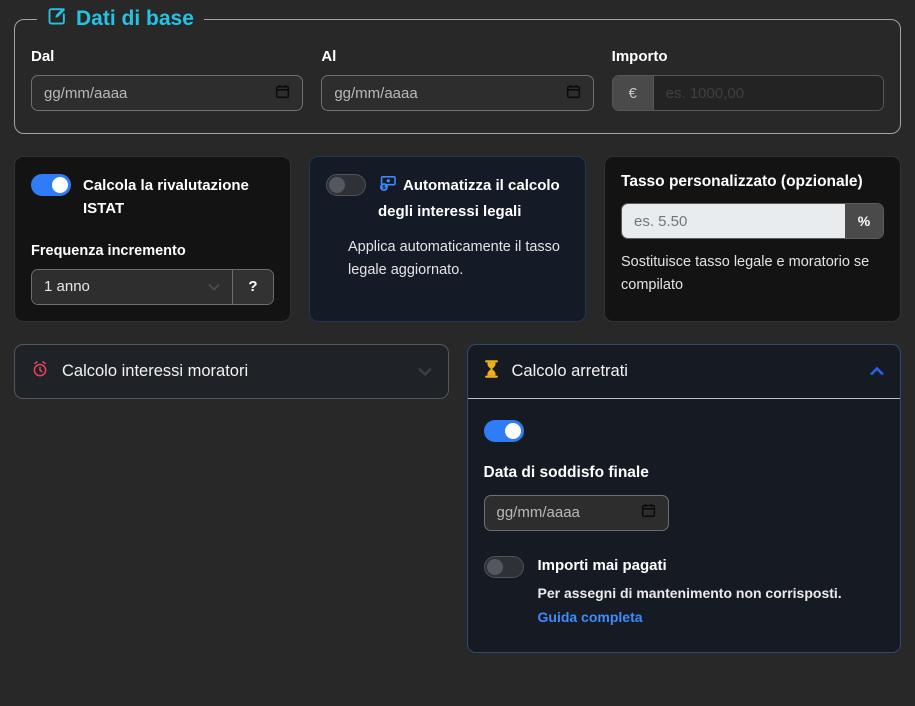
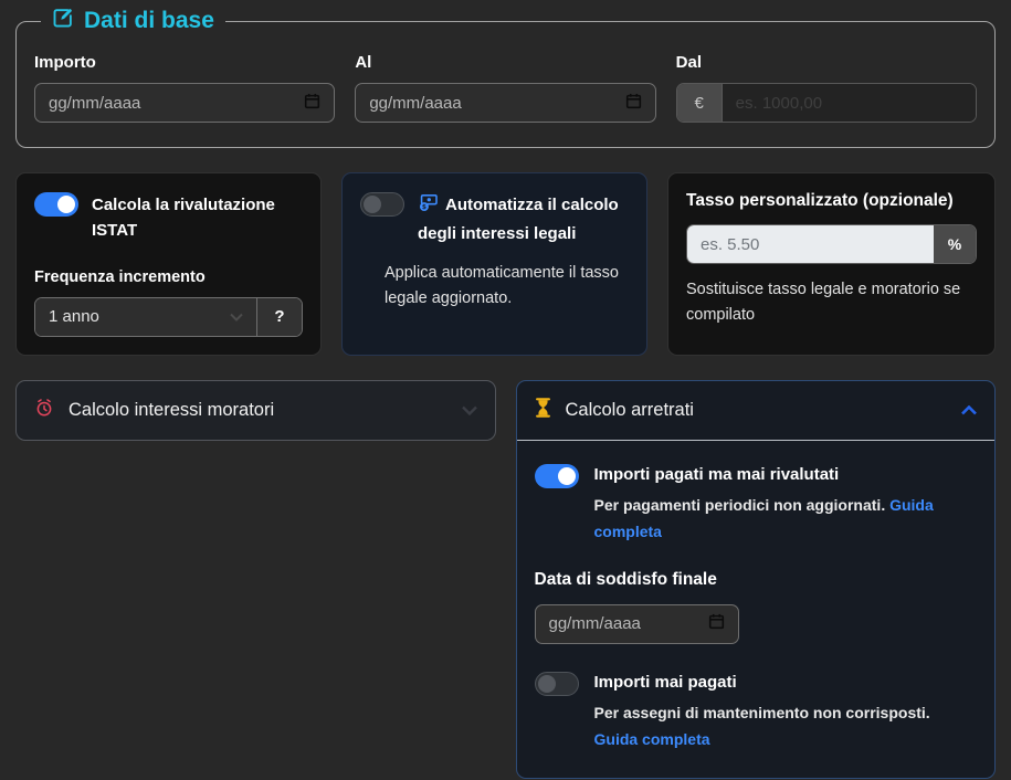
  Dati di base
- Dal
+ Importo
  gg/mm/aaaa
  Al
  gg/mm/aaaa
- Importo
+ Dal
  €
  es. 1000,00
  Calcola la rivalutazione ISTAT
  Frequenza incremento
  1 anno
  ?
  Automatizza il calcolo degli interessi legali
  Applica automaticamente il tasso legale aggiornato.
  Tasso personalizzato (opzionale)
  es. 5.50
  %
  Sostituisce tasso legale e moratorio se compilato
  Calcolo interessi moratori
  Calcolo arretrati
+ Importi pagati ma mai rivalutati
+ Per pagamenti periodici non aggiornati. Guida completa
  Data di soddisfo finale
  gg/mm/aaaa
  Importi mai pagati
  Per assegni di mantenimento non corrisposti. Guida completa
